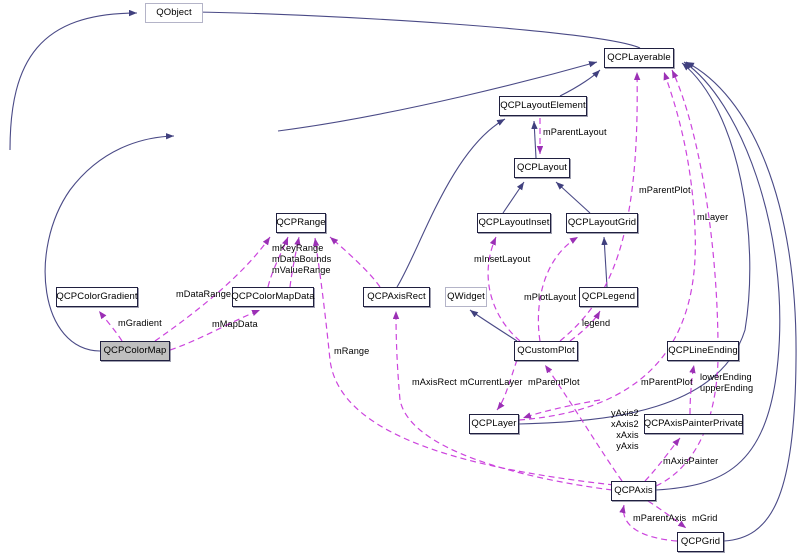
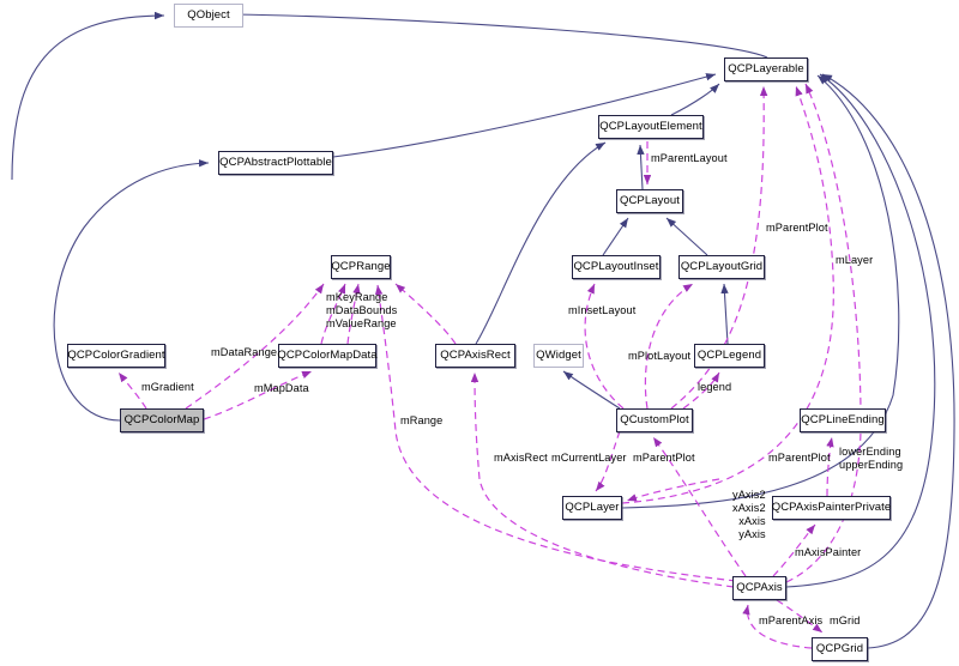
  QObject
  QCPLayerable
  QCPLayoutElement
+ QCPAbstractPlottable
  QCPLayout
  QCPRange
  QCPLayoutInset
  QCPLayoutGrid
  QCPColorGradient
  QCPColorMapData
  QCPAxisRect
  QWidget
  QCPLegend
  QCPColorMap
  QCustomPlot
  QCPLineEnding
  QCPLayer
  QCPAxisPainterPrivate
  QCPAxis
  QCPGrid
  mParentLayout
  mParentPlot
  mLayer
  mKeyRange
  mDataBounds
  mValueRange
  mInsetLayout
  mDataRange
  mPlotLayout
  mGradient
  mMapData
  legend
  mRange
  mAxisRect
  mCurrentLayer
  mParentPlot
  mParentPlot
  lowerEnding
  upperEnding
  yAxis2
  xAxis2
  xAxis
  yAxis
  mAxisPainter
  mParentAxis
  mGrid
